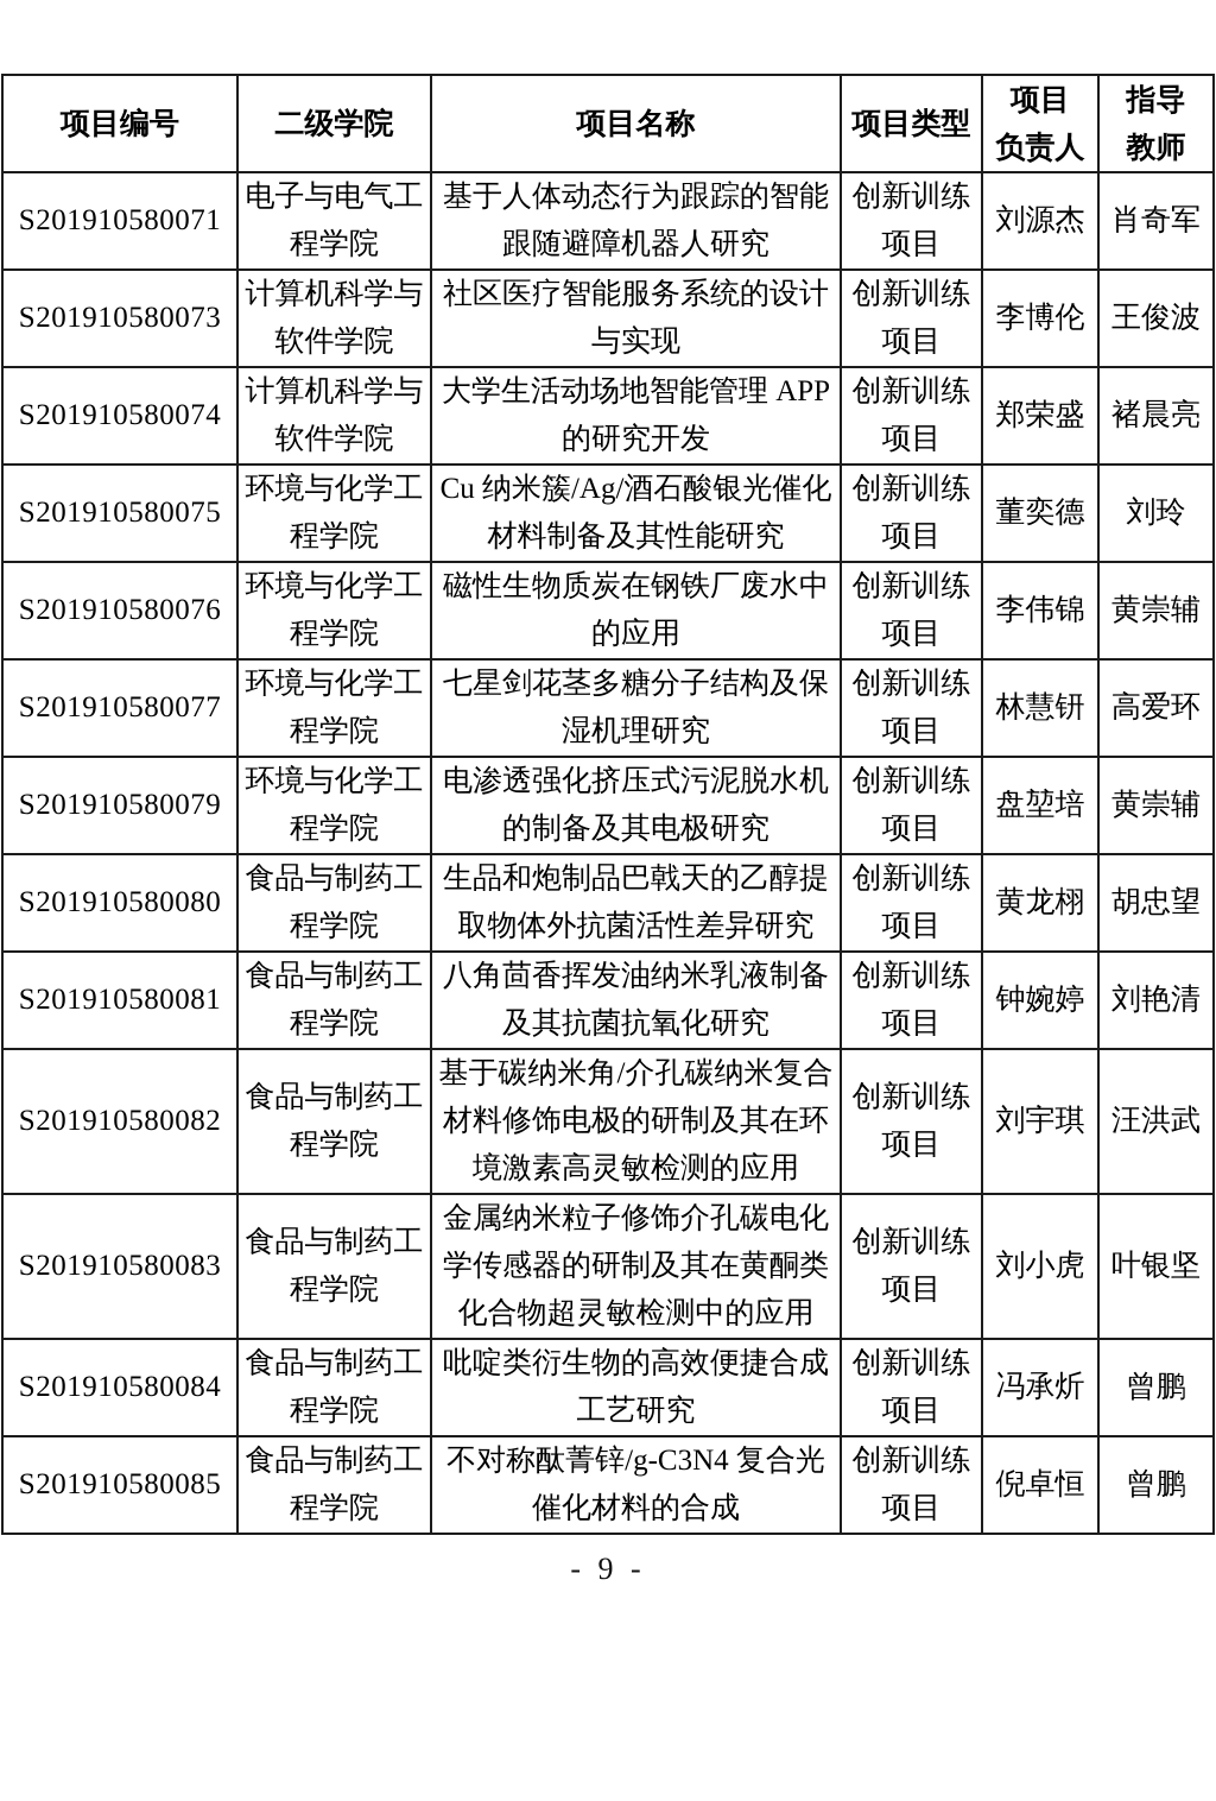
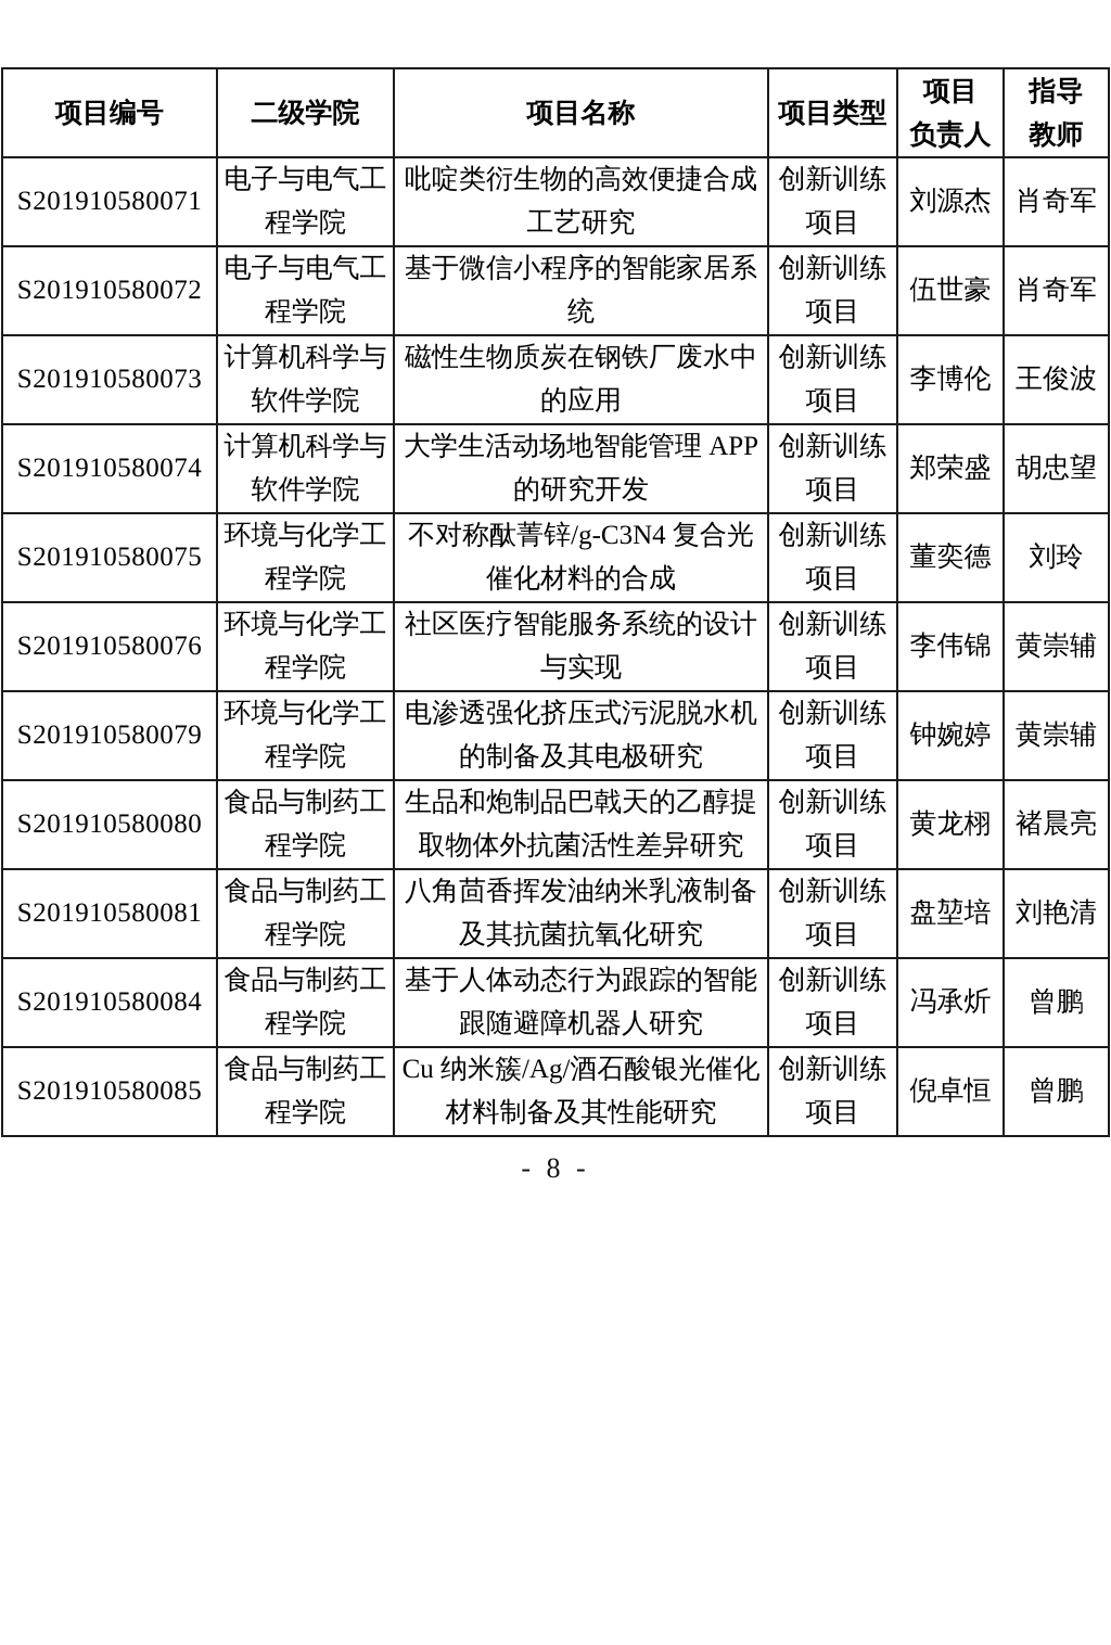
  项目编号	二级学院	项目名称	项目类型	项目 负责人	指导 教师
- S201910580071	电子与电气工程学院	基于人体动态行为跟踪的智能跟随避障机器人研究	创新训练项目	刘源杰	肖奇军
+ S201910580071	电子与电气工程学院	吡啶类衍生物的高效便捷合成工艺研究	创新训练项目	刘源杰	肖奇军
+ S201910580072	电子与电气工程学院	基于微信小程序的智能家居系统	创新训练项目	伍世豪	肖奇军
- S201910580073	计算机科学与软件学院	社区医疗智能服务系统的设计与实现	创新训练项目	李博伦	王俊波
+ S201910580073	计算机科学与软件学院	磁性生物质炭在钢铁厂废水中的应用	创新训练项目	李博伦	王俊波
- S201910580074	计算机科学与软件学院	大学生活动场地智能管理 APP 的研究开发	创新训练项目	郑荣盛	褚晨亮
+ S201910580074	计算机科学与软件学院	大学生活动场地智能管理 APP 的研究开发	创新训练项目	郑荣盛	胡忠望
- S201910580075	环境与化学工程学院	Cu 纳米簇/Ag/酒石酸银光催化材料制备及其性能研究	创新训练项目	董奕德	刘玲
+ S201910580075	环境与化学工程学院	不对称酞菁锌/g-C3N4 复合光催化材料的合成	创新训练项目	董奕德	刘玲
- S201910580076	环境与化学工程学院	磁性生物质炭在钢铁厂废水中的应用	创新训练项目	李伟锦	黄崇辅
+ S201910580076	环境与化学工程学院	社区医疗智能服务系统的设计与实现	创新训练项目	李伟锦	黄崇辅
- S201910580077	环境与化学工程学院	七星剑花茎多糖分子结构及保湿机理研究	创新训练项目	林慧钘	高爱环
- S201910580079	环境与化学工程学院	电渗透强化挤压式污泥脱水机的制备及其电极研究	创新训练项目	盘堃培	黄崇辅
+ S201910580079	环境与化学工程学院	电渗透强化挤压式污泥脱水机的制备及其电极研究	创新训练项目	钟婉婷	黄崇辅
- S201910580080	食品与制药工程学院	生品和炮制品巴戟天的乙醇提取物体外抗菌活性差异研究	创新训练项目	黄龙栩	胡忠望
+ S201910580080	食品与制药工程学院	生品和炮制品巴戟天的乙醇提取物体外抗菌活性差异研究	创新训练项目	黄龙栩	褚晨亮
- S201910580081	食品与制药工程学院	八角茴香挥发油纳米乳液制备及其抗菌抗氧化研究	创新训练项目	钟婉婷	刘艳清
+ S201910580081	食品与制药工程学院	八角茴香挥发油纳米乳液制备及其抗菌抗氧化研究	创新训练项目	盘堃培	刘艳清
- S201910580082	食品与制药工程学院	基于碳纳米角/介孔碳纳米复合材料修饰电极的研制及其在环境激素高灵敏检测的应用	创新训练项目	刘宇琪	汪洪武
- S201910580083	食品与制药工程学院	金属纳米粒子修饰介孔碳电化学传感器的研制及其在黄酮类化合物超灵敏检测中的应用	创新训练项目	刘小虎	叶银坚
- S201910580084	食品与制药工程学院	吡啶类衍生物的高效便捷合成工艺研究	创新训练项目	冯承炘	曾鹏
+ S201910580084	食品与制药工程学院	基于人体动态行为跟踪的智能跟随避障机器人研究	创新训练项目	冯承炘	曾鹏
- S201910580085	食品与制药工程学院	不对称酞菁锌/g-C3N4 复合光催化材料的合成	创新训练项目	倪卓恒	曾鹏
+ S201910580085	食品与制药工程学院	Cu 纳米簇/Ag/酒石酸银光催化材料制备及其性能研究	创新训练项目	倪卓恒	曾鹏
- - 9 -
+ - 8 -
